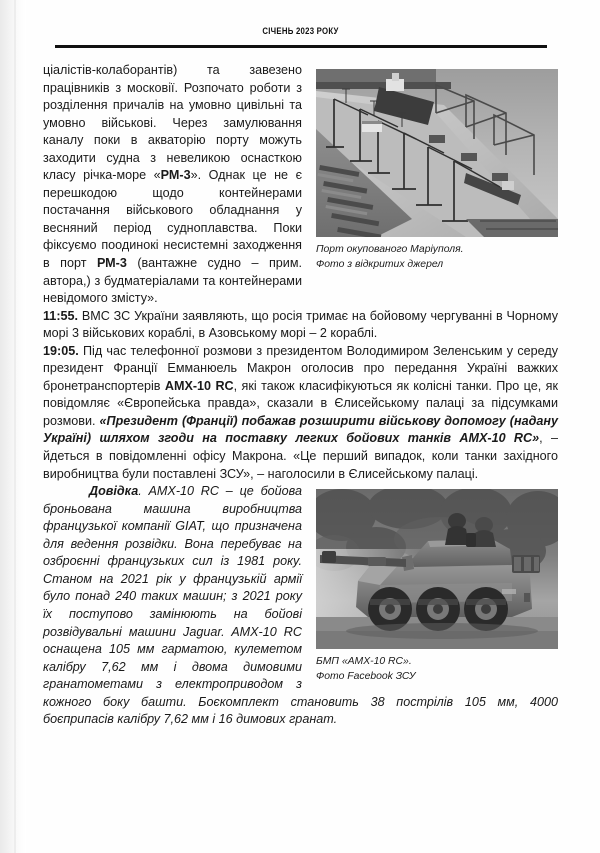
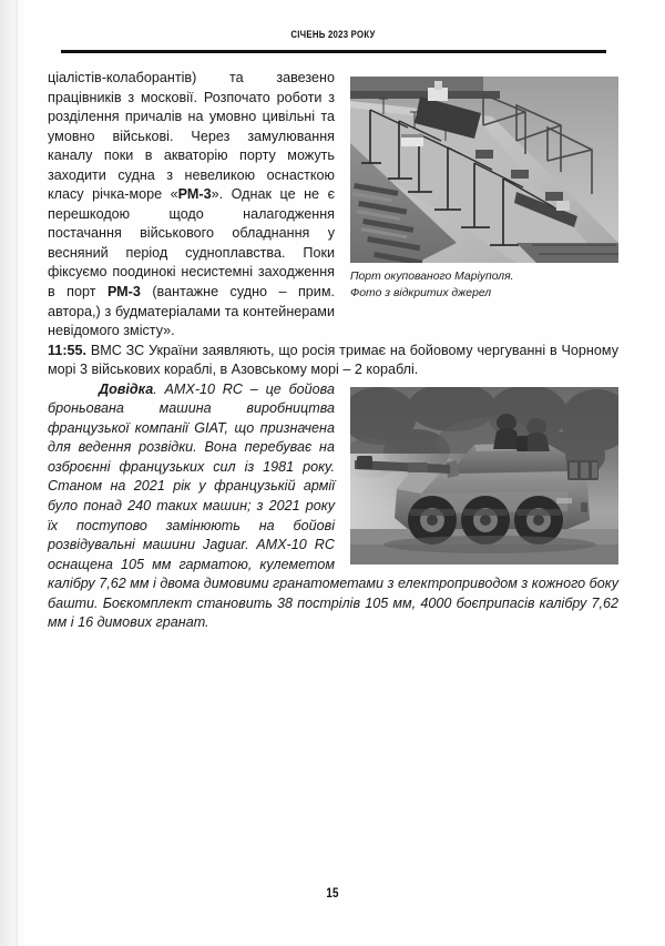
  СІЧЕНЬ 2023 РОКУ
  Порт окупованого Маріуполя.
  Фото з відкритих джерел
- ціалістів-колаборантів) та завезено працівників з московії. Розпочато роботи з розділення причалів на умовно цивільні та умовно військові. Через замулювання каналу поки в акваторію порту можуть заходити судна з невеликою оснасткою класу річка-море «РМ-3». Однак це не є перешкодою щодо контейнерами постачання військового обладнання у весняний період судноплавства. Поки фіксуємо поодинокі несистемні заходження в порт РМ-3 (вантажне судно – прим. автора,) з будматеріалами та контейнерами невідомого змісту».
+ ціалістів-колаборантів) та завезено працівників з московії. Розпочато роботи з розділення причалів на умовно цивільні та умовно військові. Через замулювання каналу поки в акваторію порту можуть заходити судна з невеликою оснасткою класу річка-море «РМ-3». Однак це не є перешкодою щодо налагодження постачання військового обладнання у весняний період судноплавства. Поки фіксуємо поодинокі несистемні заходження в порт РМ-3 (вантажне судно – прим. автора,) з будматеріалами та контейнерами невідомого змісту».
  11:55. ВМС ЗС України заявляють, що росія тримає на бойовому чергуванні в Чорному морі 3 військових кораблі, в Азовському морі – 2 кораблі.
- 19:05. Під час телефонної розмови з президентом Володимиром Зеленським у середу президент Франції Емманюель Макрон оголосив про передання Україні важких бронетранспортерів AMX-10 RC, які також класифікуються як колісні танки. Про це, як повідомляє «Європейська правда», сказали в Єлисейському палаці за підсумками розмови. «Президент (Франції) побажав розширити військову допомогу (надану Україні) шляхом згоди на поставку легких бойових танків AMX-10 RC», – йдеться в повідомленні офісу Макрона. «Це перший випадок, коли танки західного виробництва були поставлені ЗСУ», – наголосили в Єлисейському палаці.
- БМП «AMX-10 RC».
- Фото Facebook ЗСУ
  Довідка. AMX-10 RC – це бойова броньована машина виробництва французької компанії GIAT, що призначена для ведення розвідки. Вона перебуває на озброєнні французьких сил із 1981 року. Станом на 2021 рік у французькій армії було понад 240 таких машин; з 2021 року їх поступово замінюють на бойові розвідувальні машини Jaguar. AMX-10 RC оснащена 105 мм гарматою, кулеметом калібру 7,62 мм і двома димовими гранатометами з електроприводом з кожного боку башти. Боєкомплект становить 38 пострілів 105 мм, 4000 боєприпасів калібру 7,62 мм і 16 димових гранат.
+ 15
